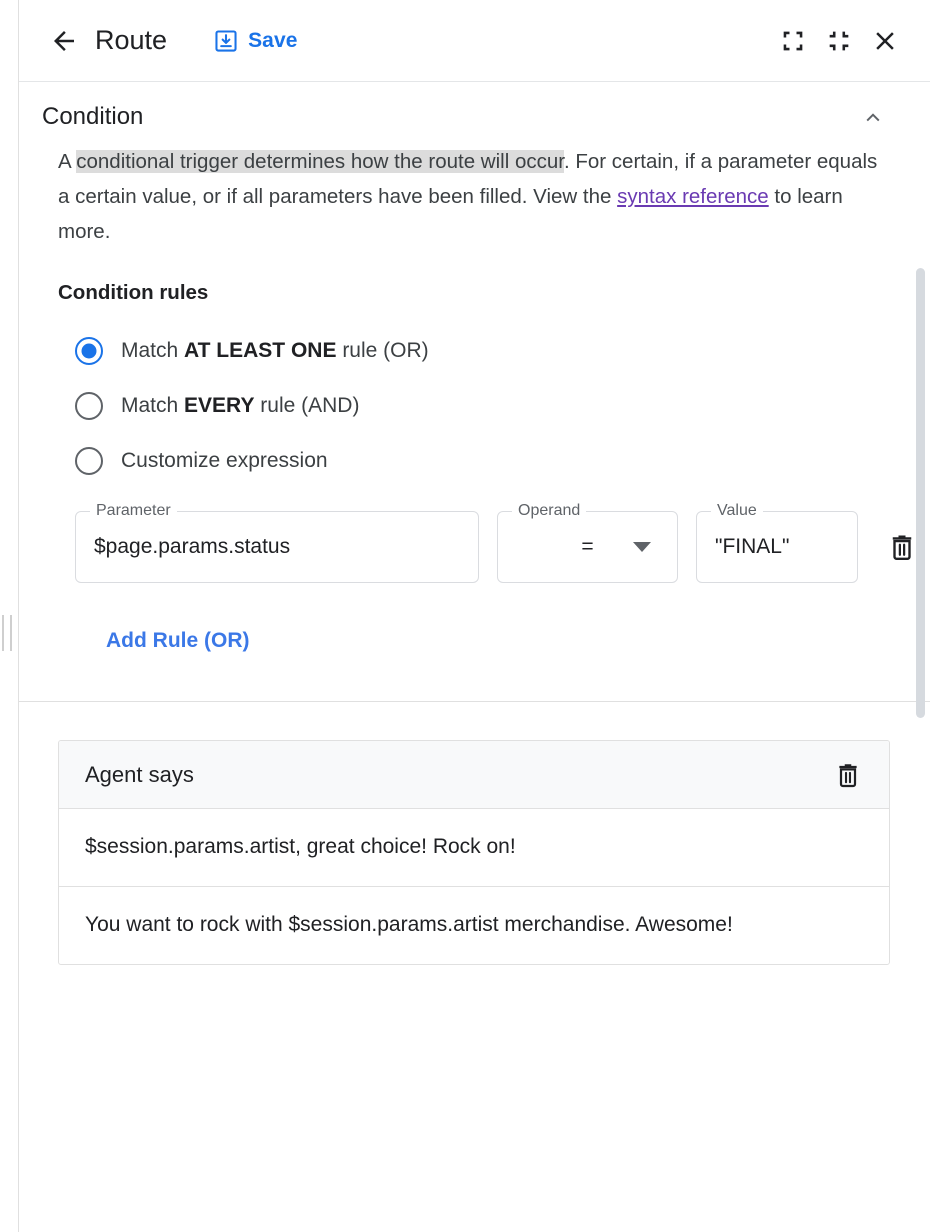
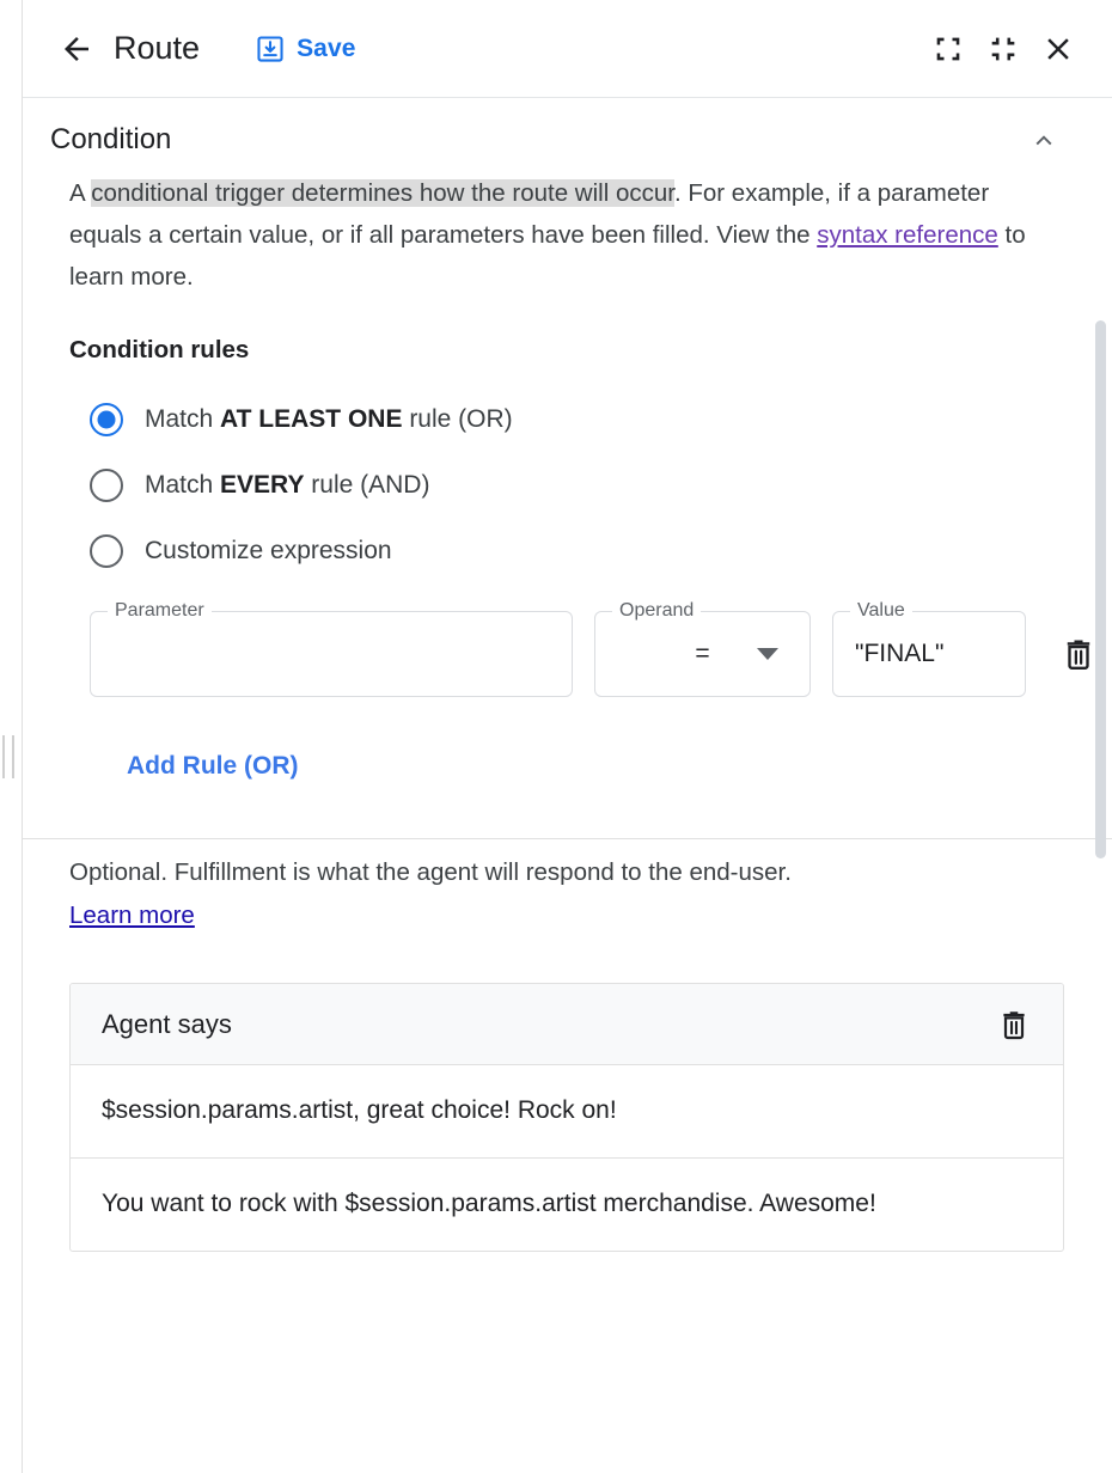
  Route
  Save
  Condition
- A conditional trigger determines how the route will occur. For certain, if a parameter equals a certain value, or if all parameters have been filled. View the syntax reference to learn more.
+ A conditional trigger determines how the route will occur. For example, if a parameter equals a certain value, or if all parameters have been filled. View the syntax reference to learn more.
  Condition rules
  Match AT LEAST ONE rule (OR)
  Match EVERY rule (AND)
  Customize expression
  Parameter
- $page.params.status
  Operand
  =
  Value
  "FINAL"
  Add Rule (OR)
+ Optional. Fulfillment is what the agent will respond to the end-user.
+ Learn more
  Agent says
  $session.params.artist, great choice! Rock on!
  You want to rock with $session.params.artist merchandise. Awesome!
